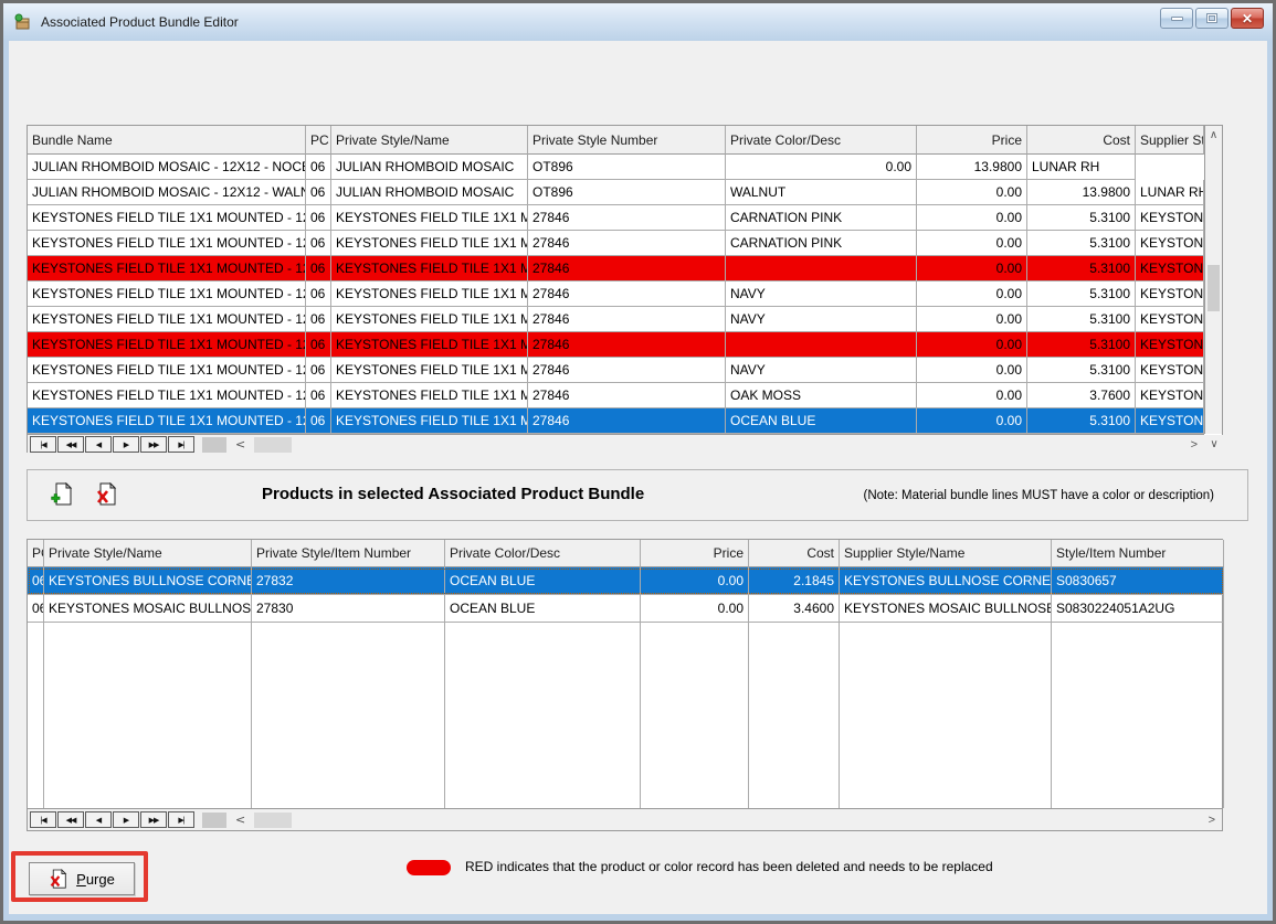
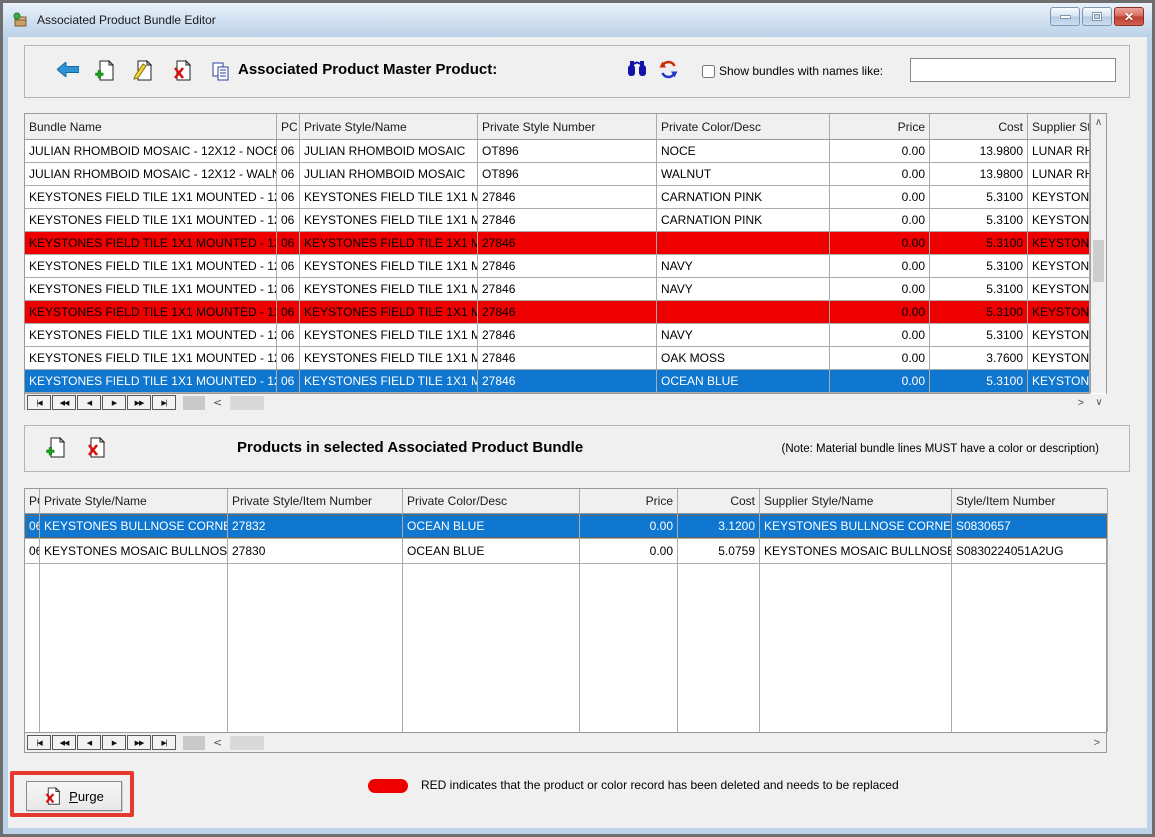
  Associated Product Bundle Editor
  ✕
+ Associated Product Master Product:
+ Show bundles with names like:
  Bundle Name
  PC
  Private Style/Name
  Private Style Number
  Private Color/Desc
  Price
  Cost
  Supplier S
  JULIAN RHOMBOID MOSAIC - 12X12 - NOC
  06
  JULIAN RHOMBOID MOSAIC
  OT896
+ NOCE
  0.00
  13.9800
  LUNAR RH
  JULIAN RHOMBOID MOSAIC - 12X12 - WALN
  06
  JULIAN RHOMBOID MOSAIC
  OT896
  WALNUT
  0.00
  13.9800
  LUNAR RH
  KEYSTONES FIELD TILE 1X1 MOUNTED - 1
  06
  KEYSTONES FIELD TILE 1X1 M
  27846
  CARNATION PINK
  0.00
  5.3100
  KEYSTON
  KEYSTONES FIELD TILE 1X1 MOUNTED - 1
  06
  KEYSTONES FIELD TILE 1X1 M
  27846
  CARNATION PINK
  0.00
  5.3100
  KEYSTON
  KEYSTONES FIELD TILE 1X1 MOUNTED - 1
  06
  KEYSTONES FIELD TILE 1X1 M
  27846
  0.00
  5.3100
  KEYSTON
  KEYSTONES FIELD TILE 1X1 MOUNTED - 1
  06
  KEYSTONES FIELD TILE 1X1 M
  27846
  NAVY
  0.00
  5.3100
  KEYSTON
  KEYSTONES FIELD TILE 1X1 MOUNTED - 1
  06
  KEYSTONES FIELD TILE 1X1 M
  27846
  NAVY
  0.00
  5.3100
  KEYSTON
  KEYSTONES FIELD TILE 1X1 MOUNTED - 1
  06
  KEYSTONES FIELD TILE 1X1 M
  27846
  0.00
  5.3100
  KEYSTON
  KEYSTONES FIELD TILE 1X1 MOUNTED - 1
  06
  KEYSTONES FIELD TILE 1X1 M
  27846
  NAVY
  0.00
  5.3100
  KEYSTON
  KEYSTONES FIELD TILE 1X1 MOUNTED - 1
  06
  KEYSTONES FIELD TILE 1X1 M
  27846
  OAK MOSS
  0.00
  3.7600
  KEYSTON
  KEYSTONES FIELD TILE 1X1 MOUNTED - 1
  06
  KEYSTONES FIELD TILE 1X1 M
  27846
  OCEAN BLUE
  0.00
  5.3100
  KEYSTON
  ∧
  <
  >
  ∨
  Products in selected Associated Product Bundle
  (Note: Material bundle lines MUST have a color or description)
  Private Style/Name
  Private Style/Item Number
  Private Color/Desc
  Price
  Cost
  Supplier Style/Name
  Style/Item Number
  KEYSTONES BULLNOSE CORN
  27832
  OCEAN BLUE
  0.00
- 2.1845
+ 3.1200
  KEYSTONES BULLNOSE CORNE
  S0830657
  06
  KEYSTONES MOSAIC BULLNOS
  27830
  OCEAN BLUE
  0.00
- 3.4600
+ 5.0759
  KEYSTONES MOSAIC BULLNOSE
  S0830224051A2UG
  <
  >
  Purge
  RED indicates that the product or color record has been deleted and needs to be replaced
